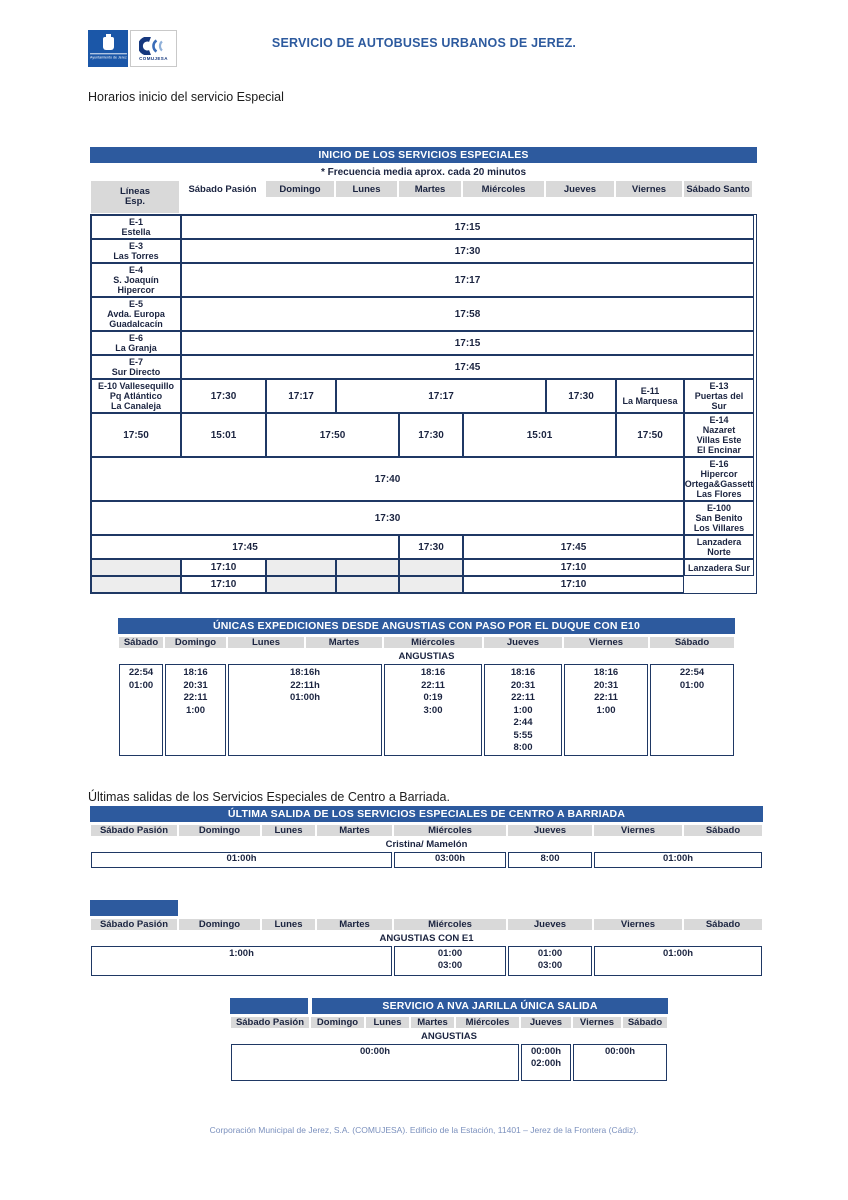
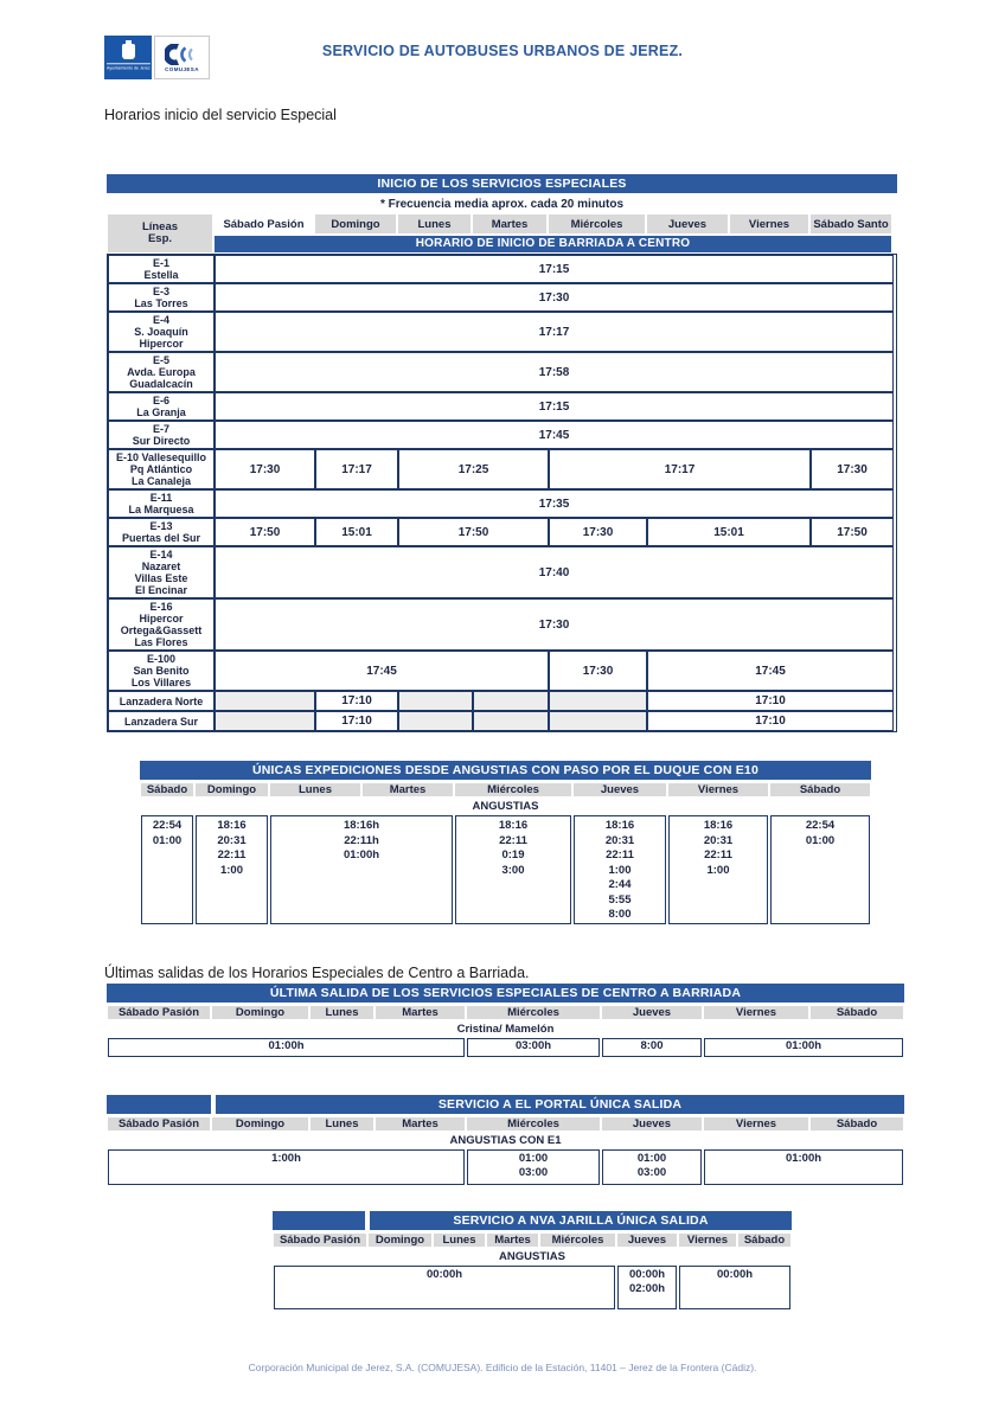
  SERVICIO DE AUTOBUSES URBANOS DE JEREZ.
  Horarios inicio del servicio Especial
  INICIO DE LOS SERVICIOS ESPECIALES
  * Frecuencia media aprox. cada 20 minutos
  Líneas
  Esp.
  Sábado Pasión
  Domingo
  Lunes
  Martes
  Miércoles
  Jueves
  Viernes
  Sábado Santo
+ HORARIO DE INICIO DE BARRIADA A CENTRO
  E-1
  Estella
  17:15
  E-3
  Las Torres
  17:30
  E-4
  S. Joaquín
  Hipercor
  17:17
  E-5
  Avda. Europa
  Guadalcacín
  17:58
  E-6
  La Granja
  17:15
  E-7
  Sur Directo
  17:45
  E-10 Vallesequillo
  Pq Atlántico
  La Canaleja
  17:30
  17:17
+ 17:25
  17:17
  17:30
  E-11
  La Marquesa
+ 17:35
  E-13
  Puertas del Sur
  17:50
  15:01
  17:50
  17:30
  15:01
  17:50
  E-14
  Nazaret
  Villas Este
  El Encinar
  17:40
  E-16
  Hipercor
  Ortega&Gassett
  Las Flores
  17:30
  E-100
  San Benito
  Los Villares
  17:45
  17:30
  17:45
  Lanzadera Norte
  17:10
  17:10
  Lanzadera Sur
  17:10
  17:10
  ÚNICAS EXPEDICIONES DESDE ANGUSTIAS CON PASO POR EL DUQUE CON E10
  Sábado
  Domingo
  Lunes
  Martes
  Miércoles
  Jueves
  Viernes
  Sábado
  ANGUSTIAS
  22:54
  01:00
  18:16
  20:31
  22:11
  1:00
  18:16h
  22:11h
  01:00h
  18:16
  22:11
  0:19
  3:00
  18:16
  20:31
  22:11
  1:00
  2:44
  5:55
  8:00
  18:16
  20:31
  22:11
  1:00
  22:54
  01:00
- Últimas salidas de los Servicios Especiales de Centro a Barriada.
+ Últimas salidas de los Horarios Especiales de Centro a Barriada.
  ÚLTIMA SALIDA DE LOS SERVICIOS ESPECIALES DE CENTRO A BARRIADA
  Sábado Pasión
  Domingo
  Lunes
  Martes
  Miércoles
  Jueves
  Viernes
  Sábado
  Cristina/ Mamelón
  01:00h
  03:00h
  8:00
  01:00h
+ SERVICIO A EL PORTAL ÚNICA SALIDA
  Sábado Pasión
  Domingo
  Lunes
  Martes
  Miércoles
  Jueves
  Viernes
  Sábado
  ANGUSTIAS CON E1
  1:00h
  01:00
  03:00
  01:00
  03:00
  01:00h
  SERVICIO A NVA JARILLA ÚNICA SALIDA
  Sábado Pasión
  Domingo
  Lunes
  Martes
  Miércoles
  Jueves
  Viernes
  Sábado
  ANGUSTIAS
  00:00h
  00:00h
  02:00h
  00:00h
  Corporación Municipal de Jerez, S.A. (COMUJESA). Edificio de la Estación, 11401 – Jerez de la Frontera (Cádiz).
